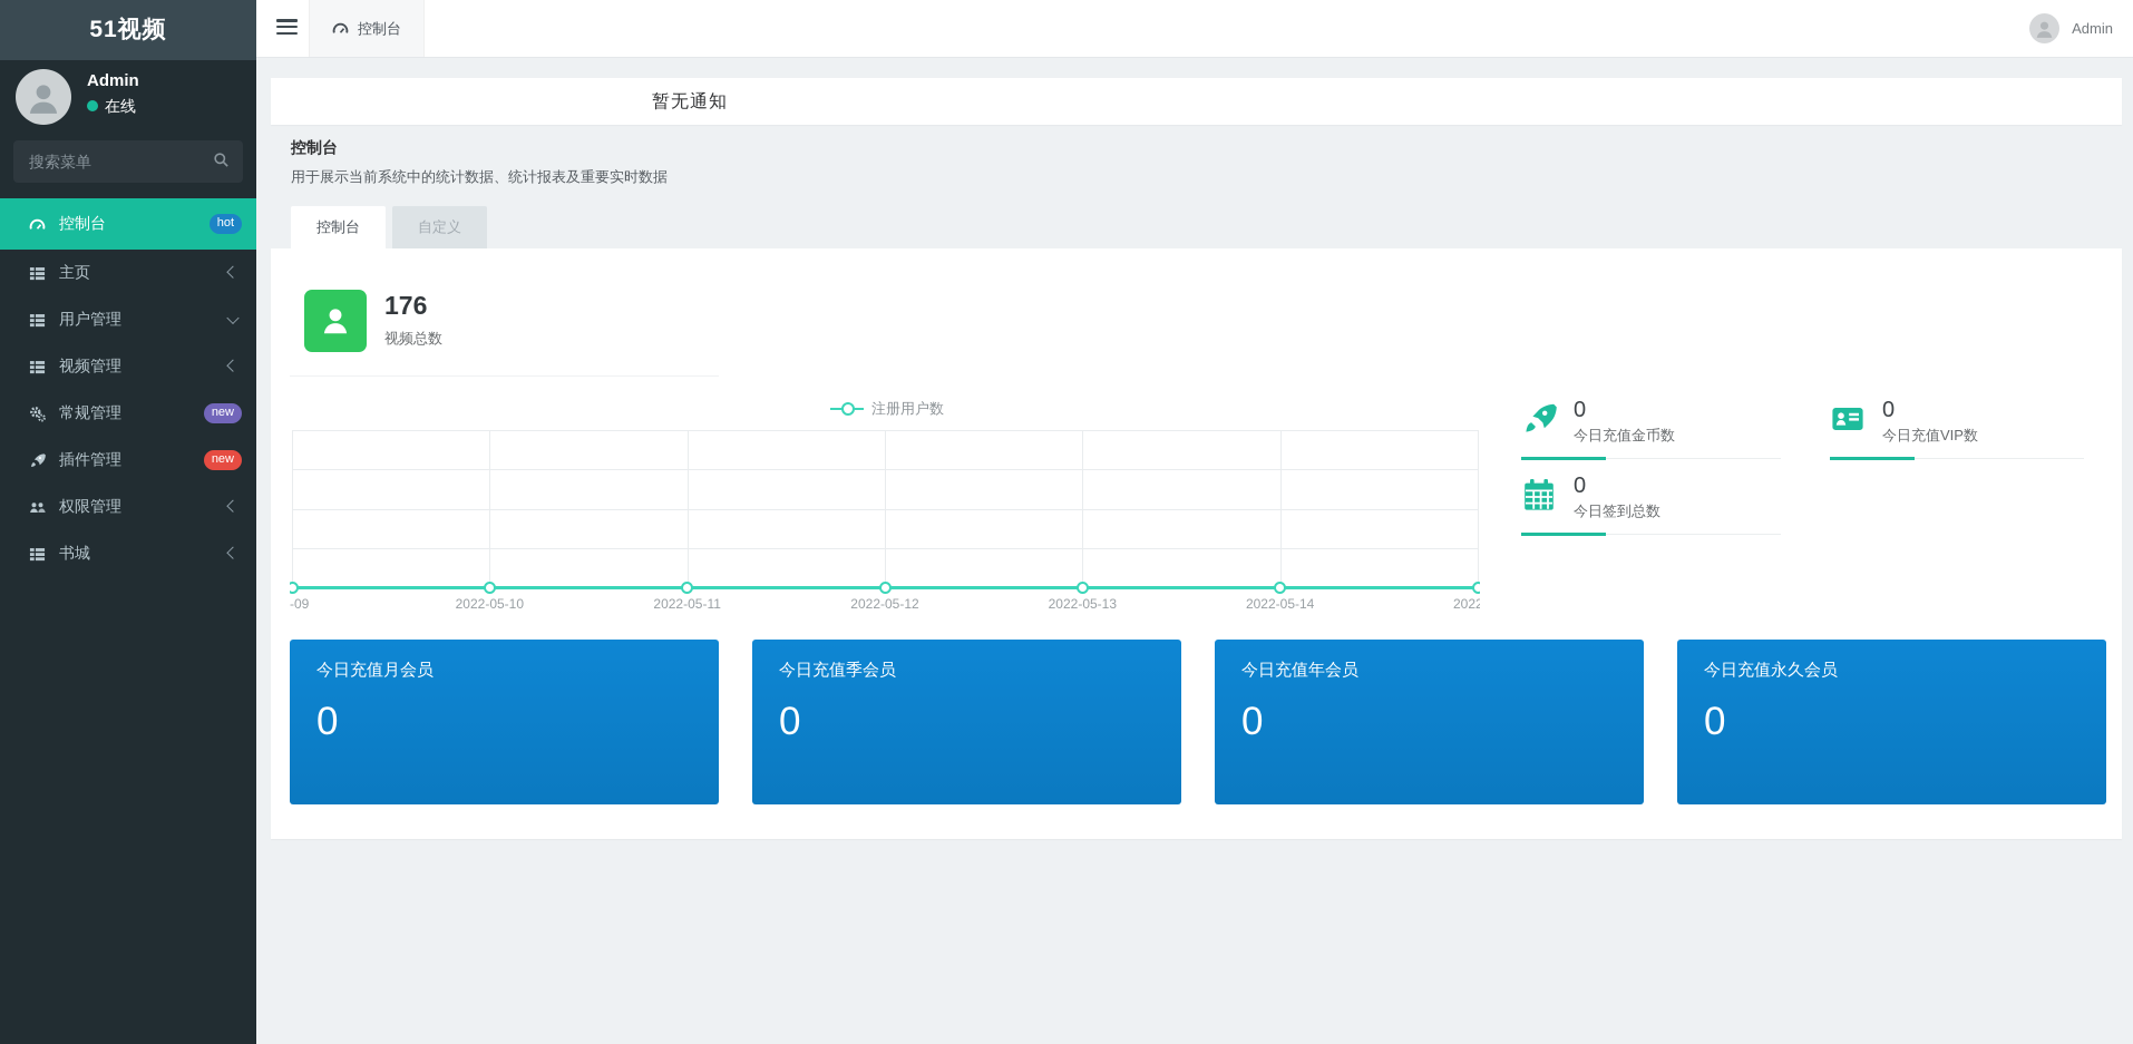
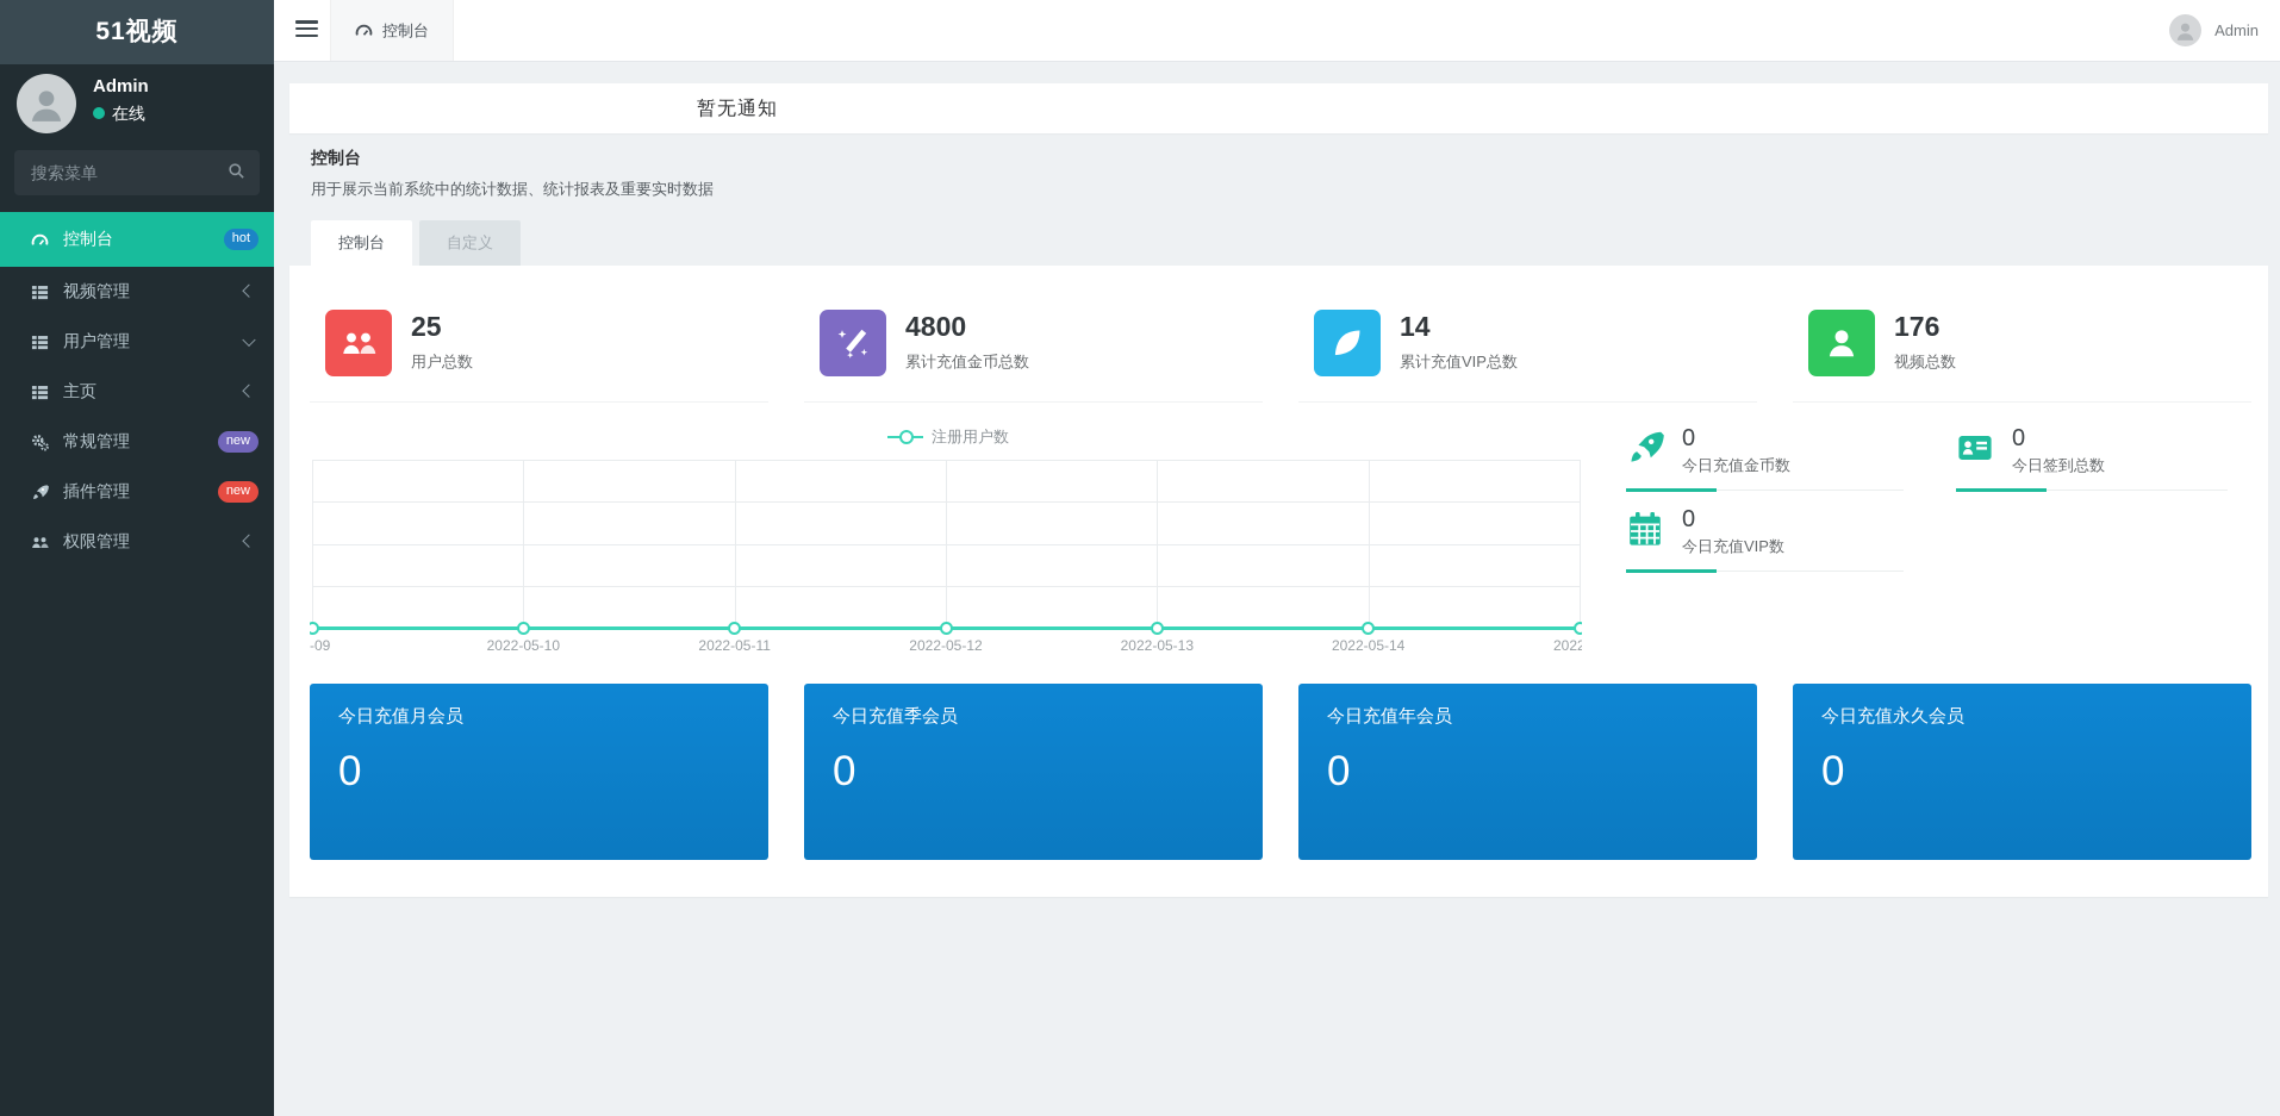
  51视频
  Admin
  在线
  搜索菜单
  控制台
  hot
- 主页
+ 视频管理
  用户管理
- 视频管理
+ 主页
  常规管理
  new
  插件管理
  new
  权限管理
- 书城
  控制台
  Admin
  暂无通知
  控制台
  用于展示当前系统中的统计数据、统计报表及重要实时数据
  控制台
  自定义
+ 25
+ 用户总数
+ 4800
+ 累计充值金币总数
+ 14
+ 累计充值VIP总数
  176
  视频总数
  2022-05-10
  2022-05-11
  2022-05-12
  2022-05-13
  2022-05-14
  注册用户数
  0
  今日充值金币数
  0
- 今日充值VIP数
+ 今日签到总数
  0
- 今日签到总数
+ 今日充值VIP数
  今日充值月会员
  0
  今日充值季会员
  0
  今日充值年会员
  0
  今日充值永久会员
  0
